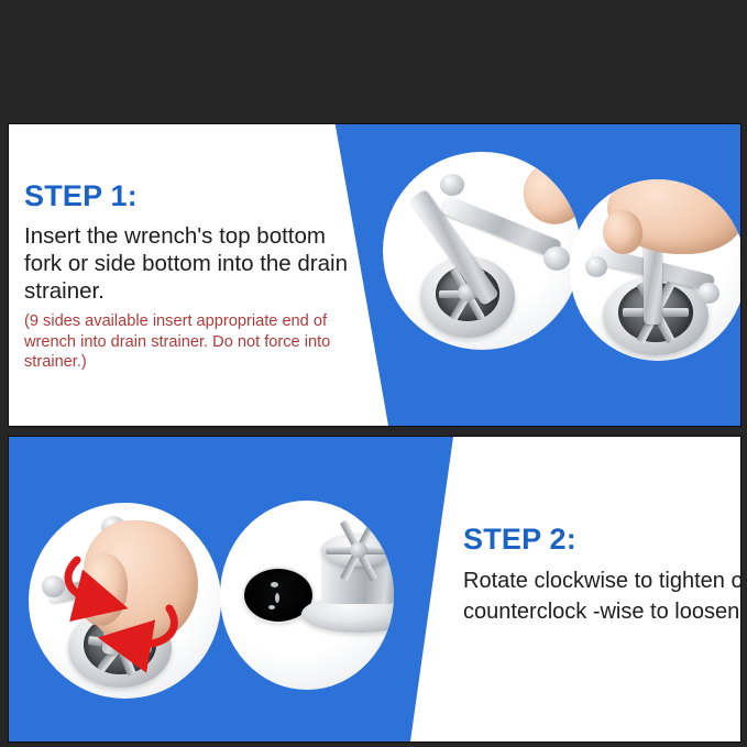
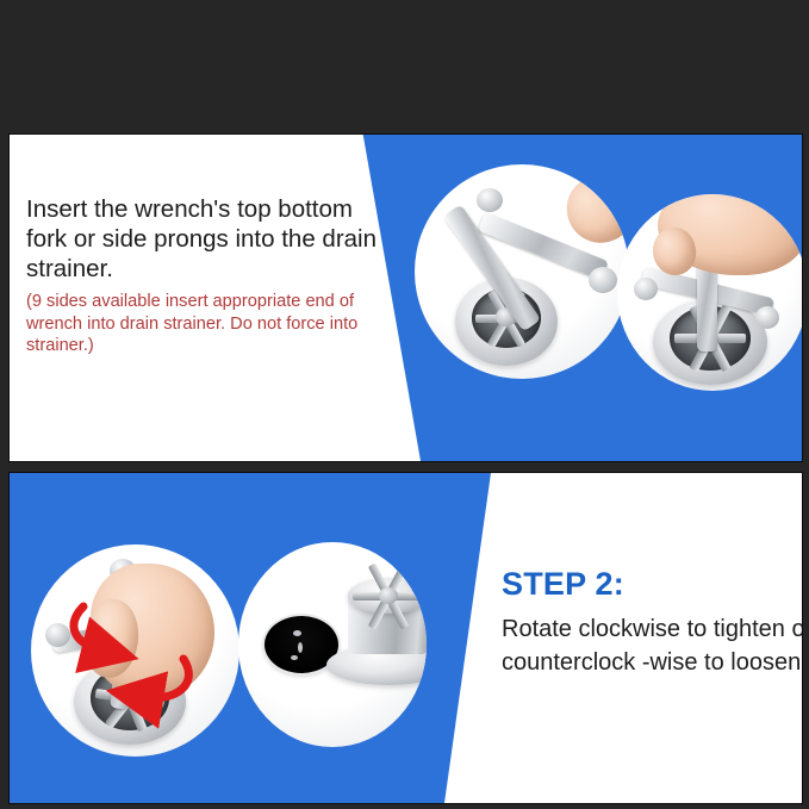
- STEP 1:
- Insert the wrench's top bottom fork or side bottom into the drain strainer.
+ Insert the wrench's top bottom fork or side prongs into the drain strainer.
  (9 sides available insert appropriate end of wrench into drain strainer. Do not force into strainer.)
  STEP 2:
  Rotate clockwise to tighten o counterclock -wise to loosen
